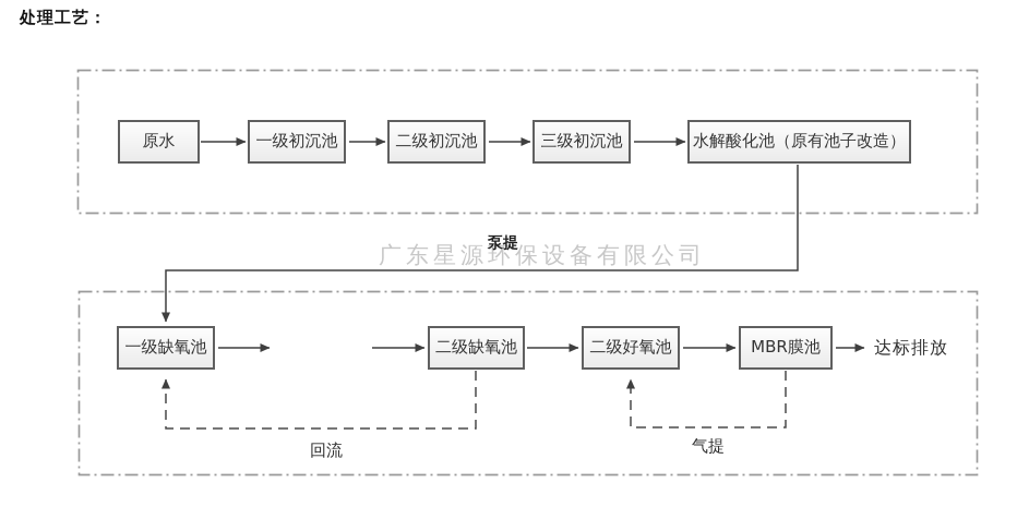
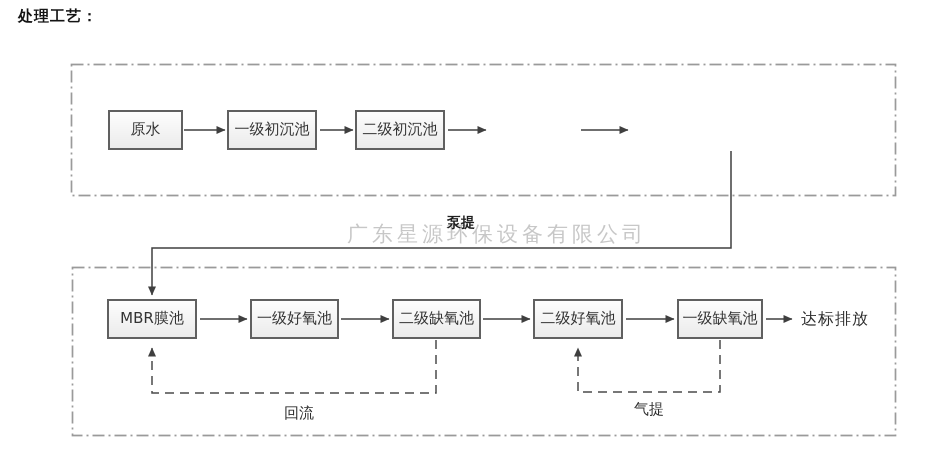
  处理工艺：
  广东星源环保设备有限公司
  原水
  一级初沉池
  二级初沉池
- 三级初沉池
- 水解酸化池（原有池子改造）
- 一级缺氧池
+ MBR膜池
+ 一级好氧池
  二级缺氧池
  二级好氧池
- MBR膜池
+ 一级缺氧池
  达标排放
  泵提
  回流
  气提
